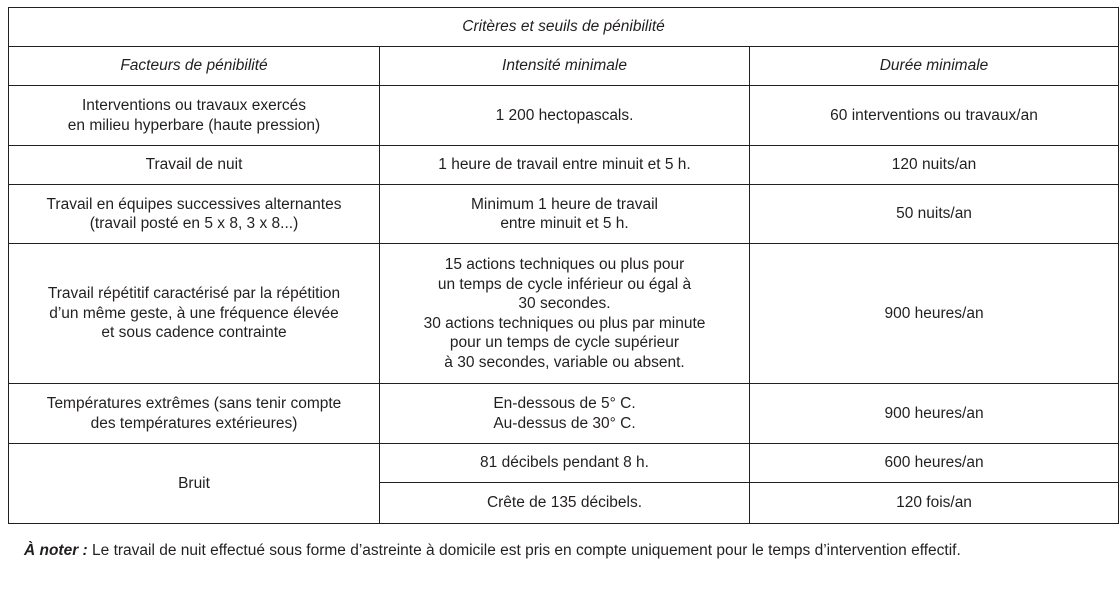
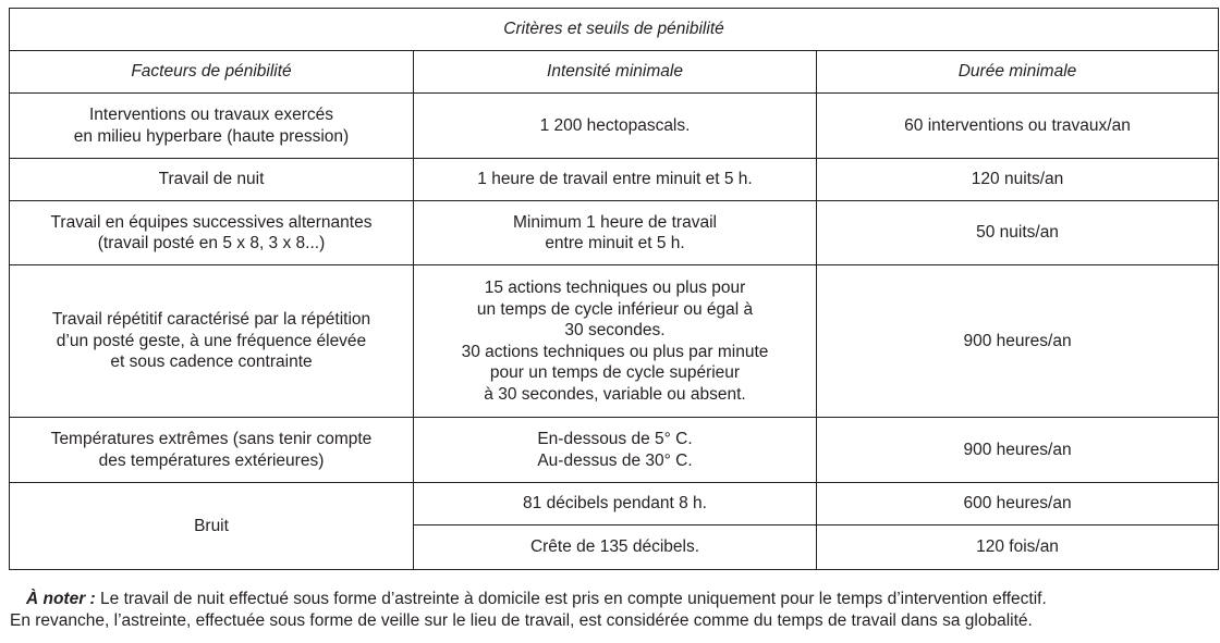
  Critères et seuils de pénibilité
  Facteurs de pénibilité	Intensité minimale	Durée minimale
  Interventions ou travaux exercés en milieu hyperbare (haute pression)	1 200 hectopascals.	60 interventions ou travaux/an
  Travail de nuit	1 heure de travail entre minuit et 5 h.	120 nuits/an
  Travail en équipes successives alternantes (travail posté en 5 x 8, 3 x 8...)	Minimum 1 heure de travail entre minuit et 5 h.	50 nuits/an
- Travail répétitif caractérisé par la répétition d’un même geste, à une fréquence élevée et sous cadence contrainte	15 actions techniques ou plus pour un temps de cycle inférieur ou égal à 30 secondes. 30 actions techniques ou plus par minute pour un temps de cycle supérieur à 30 secondes, variable ou absent.	900 heures/an
+ Travail répétitif caractérisé par la répétition d’un posté geste, à une fréquence élevée et sous cadence contrainte	15 actions techniques ou plus pour un temps de cycle inférieur ou égal à 30 secondes. 30 actions techniques ou plus par minute pour un temps de cycle supérieur à 30 secondes, variable ou absent.	900 heures/an
  Températures extrêmes (sans tenir compte des températures extérieures)	En-dessous de 5° C. Au-dessus de 30° C.	900 heures/an
  Bruit	81 décibels pendant 8 h.	600 heures/an
  Crête de 135 décibels.	120 fois/an
  À noter : Le travail de nuit effectué sous forme d’astreinte à domicile est pris en compte uniquement pour le temps d’intervention effectif.
+ En revanche, l’astreinte, effectuée sous forme de veille sur le lieu de travail, est considérée comme du temps de travail dans sa globalité.
